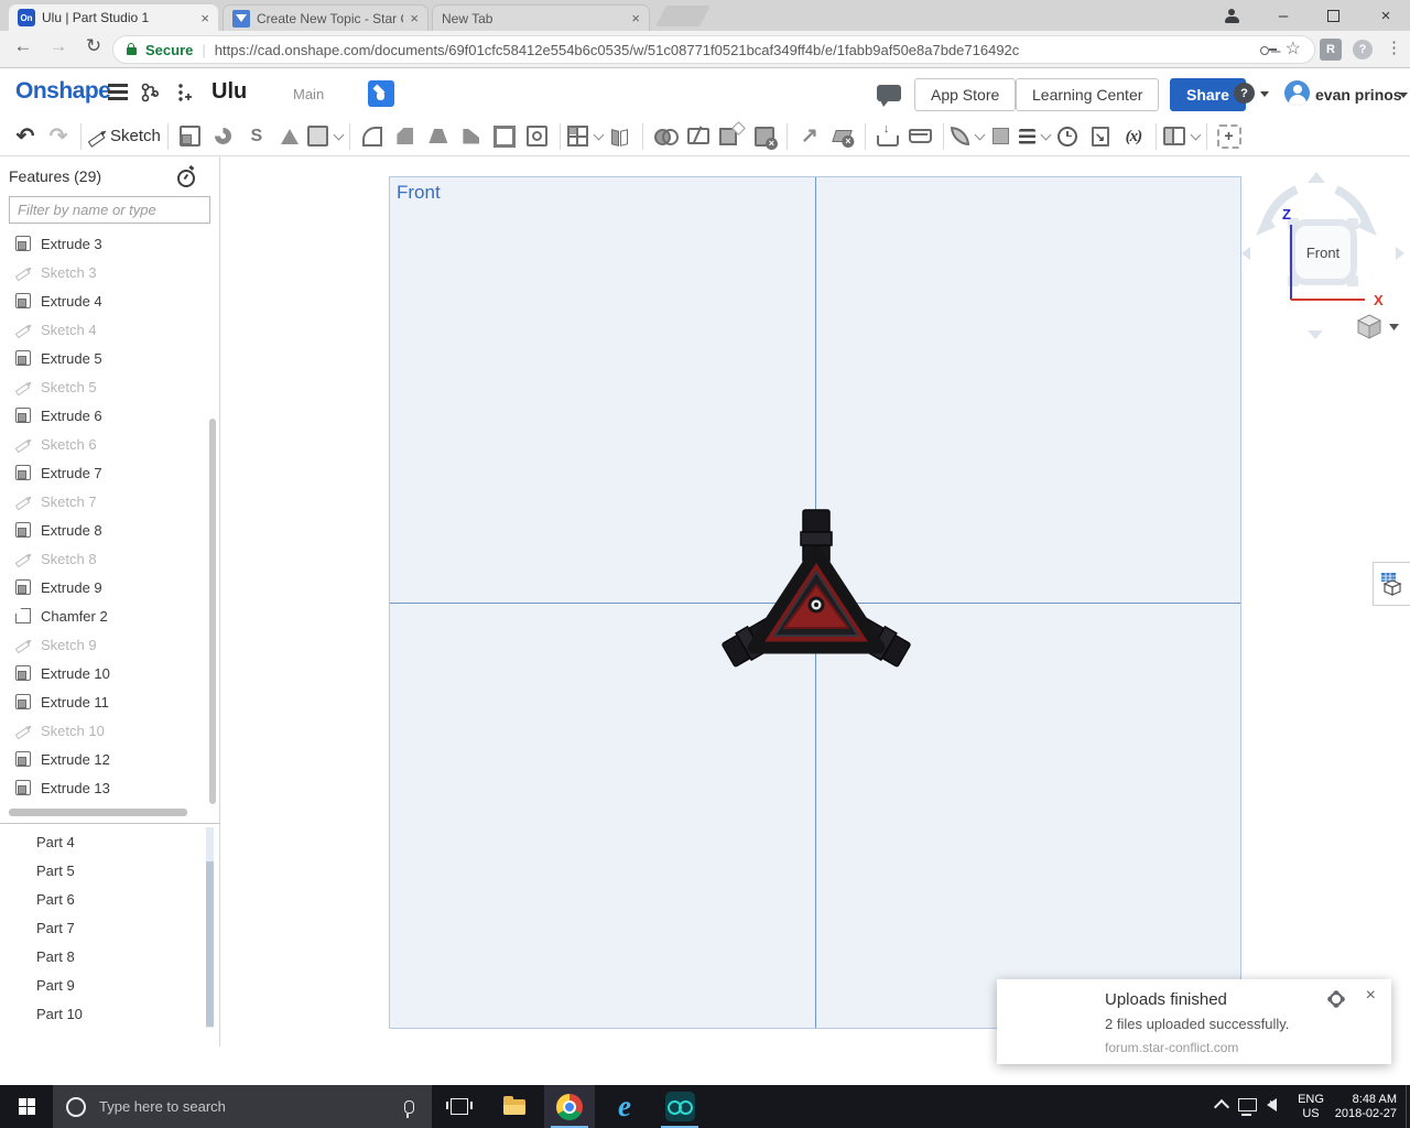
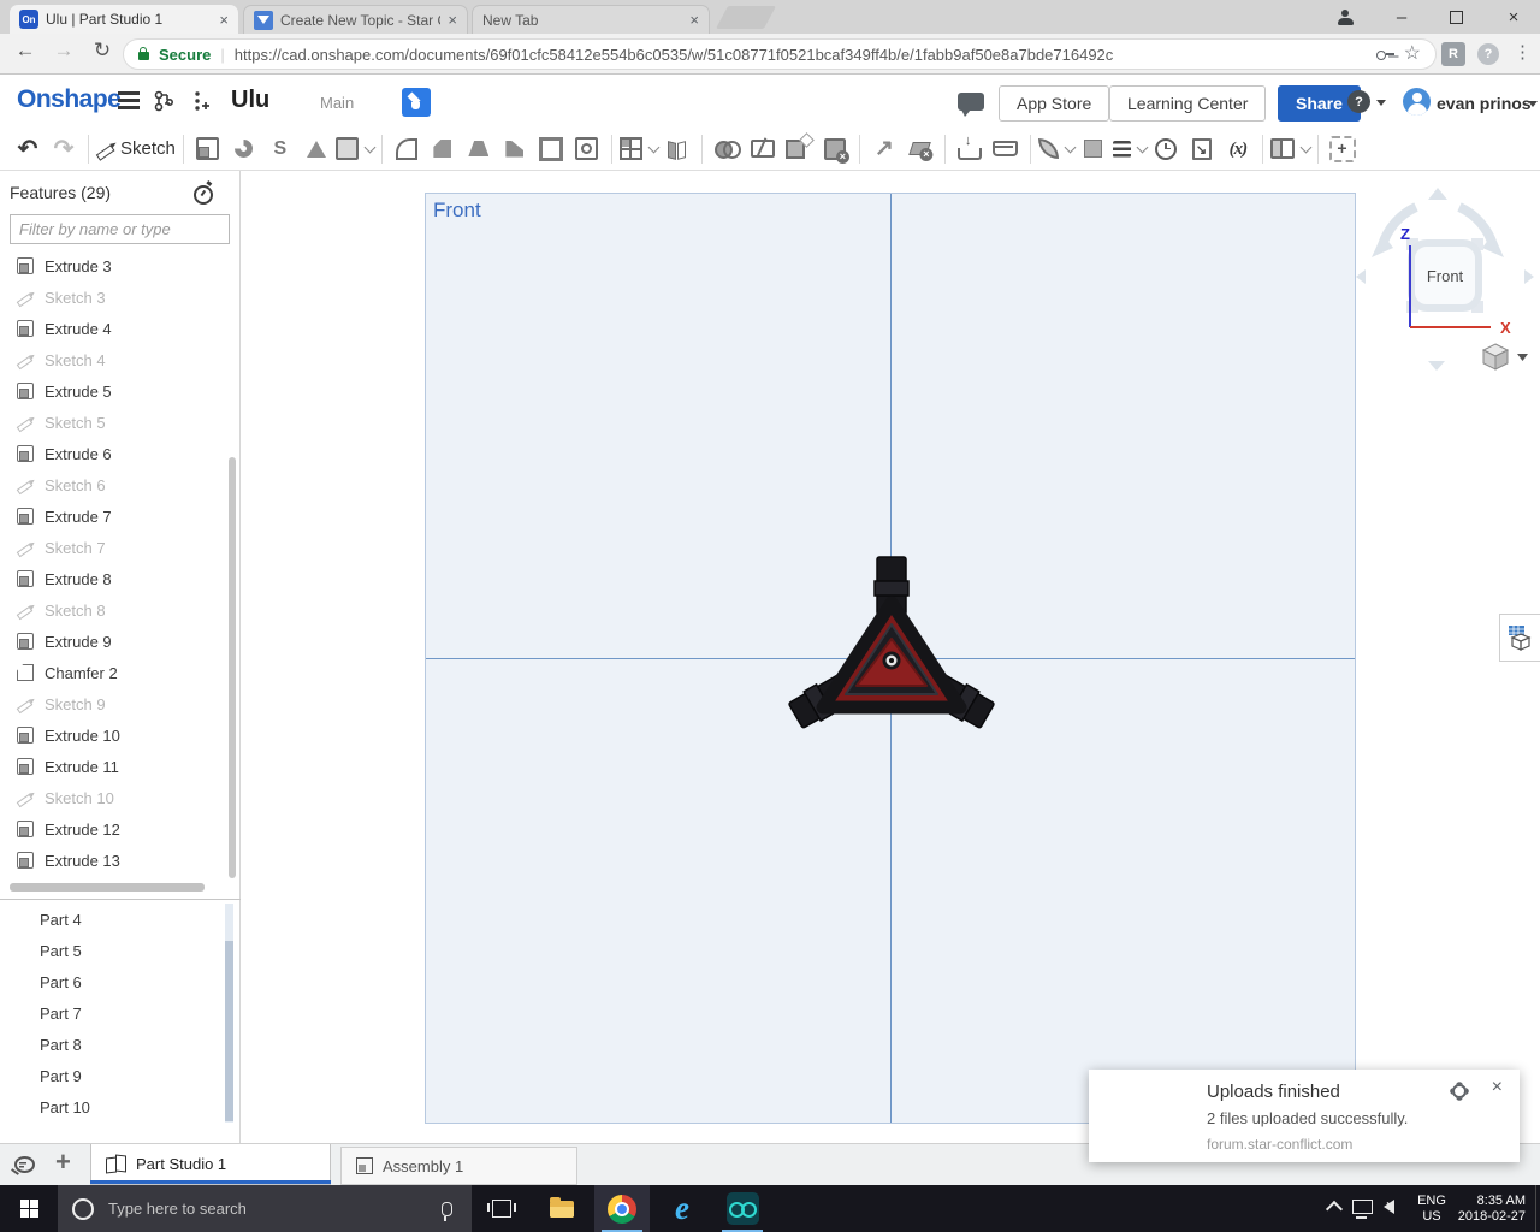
  Ulu | Part Studio 1
  ×
  Create New Topic - Star
  ×
  New Tab
  ×
  –
  ×
  ←
  →
  ↻
  Secure
  |
  https://cad.onshape.com/documents/69f01cfc58412e554b6c0535/w/51c08771f0521bcaf349ff4b/e/1fabb9af50e8a7bde716492c
  ☆
  R
  ?
  ⋮
  Onshape
  Ulu
  Main
  App Store
  Learning Center
  Share
  ?
  evan prinos
  Sketch
  Features (29)
  Filter by name or type
  Extrude 3
  Sketch 3
  Extrude 4
  Sketch 4
  Extrude 5
  Sketch 5
  Extrude 6
  Sketch 6
  Extrude 7
  Sketch 7
  Extrude 8
  Sketch 8
  Extrude 9
  Chamfer 2
  Sketch 9
  Extrude 10
  Extrude 11
  Sketch 10
  Extrude 12
  Extrude 13
  Part 4
  Part 5
  Part 6
  Part 7
  Part 8
  Part 9
  Part 10
  Front
  Front
  Z
  X
  Uploads finished
  2 files uploaded successfully.
  forum.star-conflict.com
  ×
+ +
+ Part Studio 1
+ Assembly 1
  Type here to search
  e
  ENG
  US
- 8:48 AM
+ 8:35 AM
  2018-02-27
